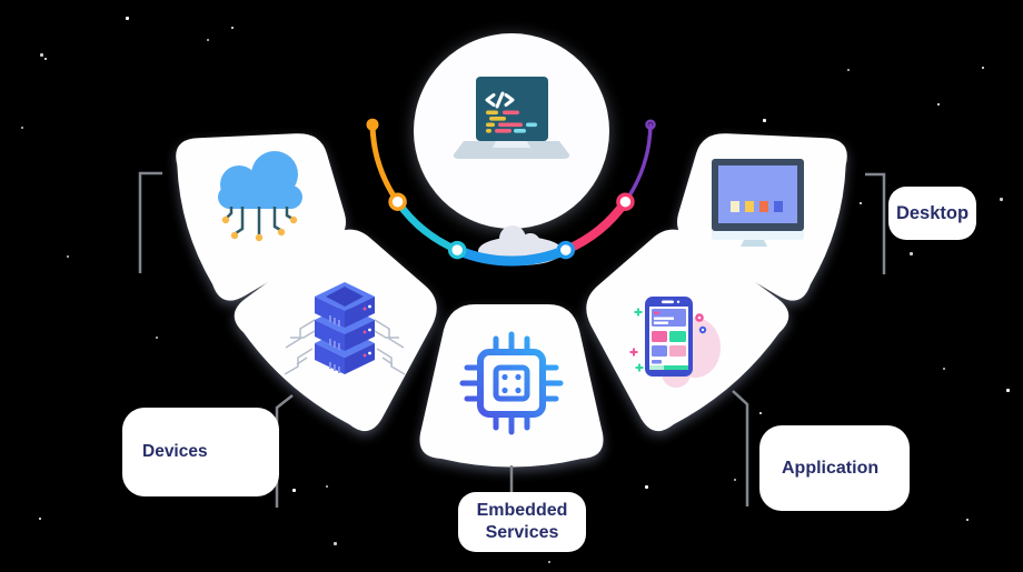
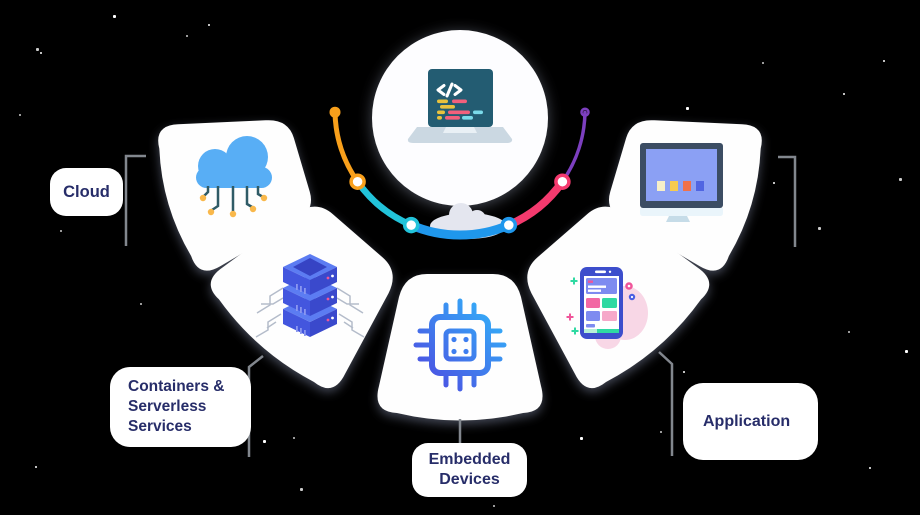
+ Cloud
+ Containers &
+ Serverless
- Devices
+ Services
  Embedded
- Services
+ Devices
  Application
- Desktop
